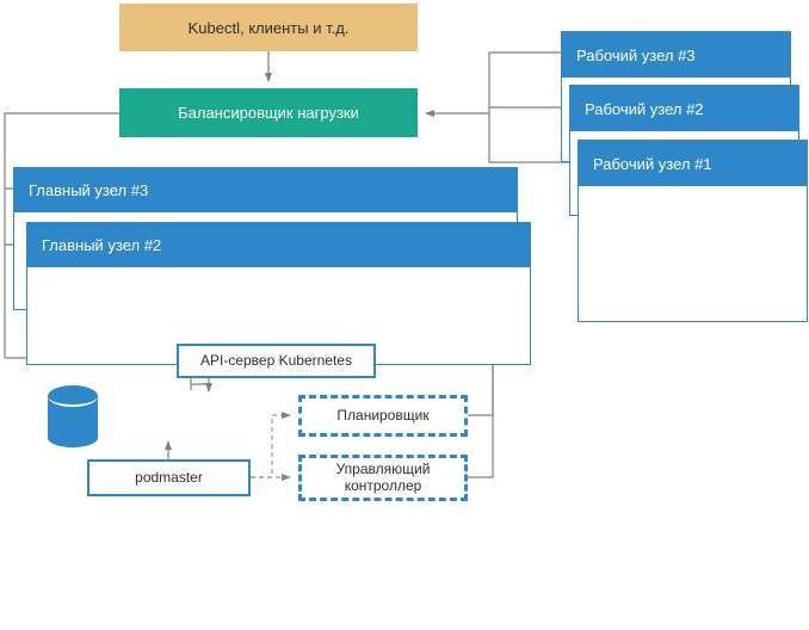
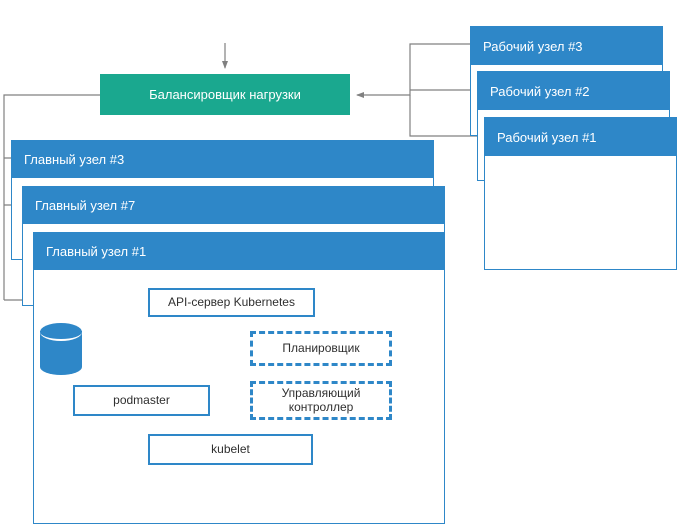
- Kubectl, клиенты и т.д.
  Балансировщик нагрузки
  Рабочий узел #3
  Рабочий узел #2
  Рабочий узел #1
  Главный узел #3
- Главный узел #2
+ Главный узел #7
+ Главный узел #1
  API-сервер Kubernetes
  podmaster
  Планировщик
  Управляющий контроллер
+ kubelet
